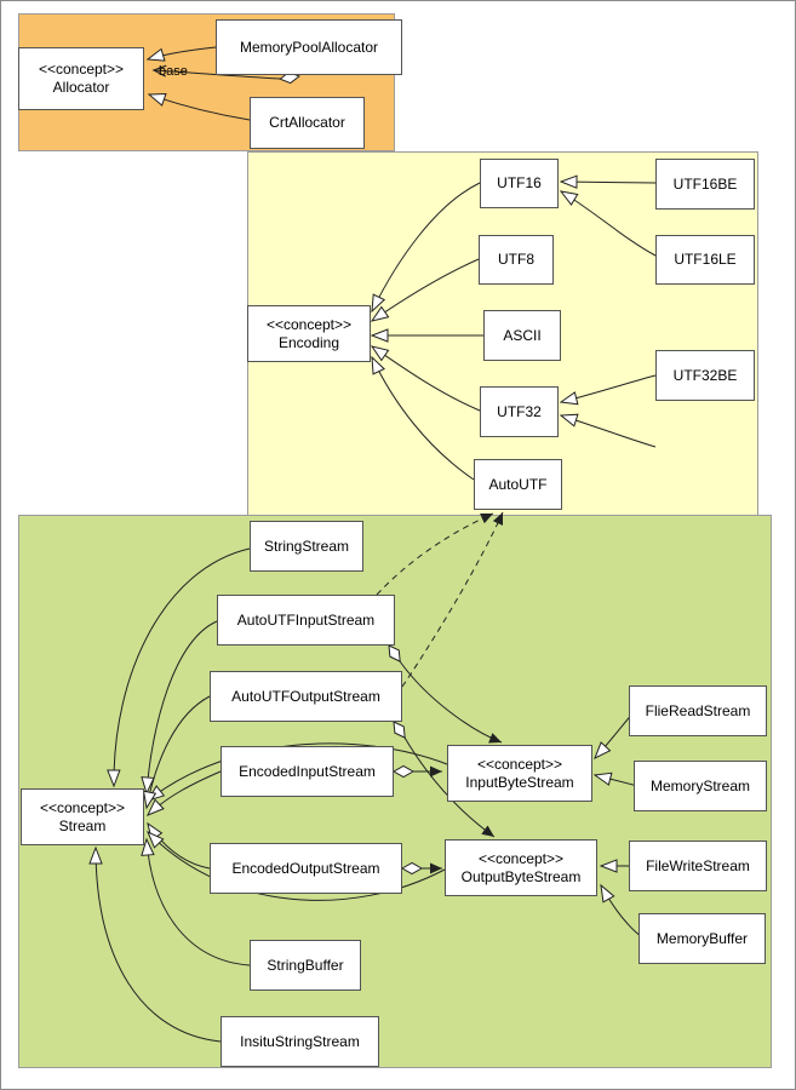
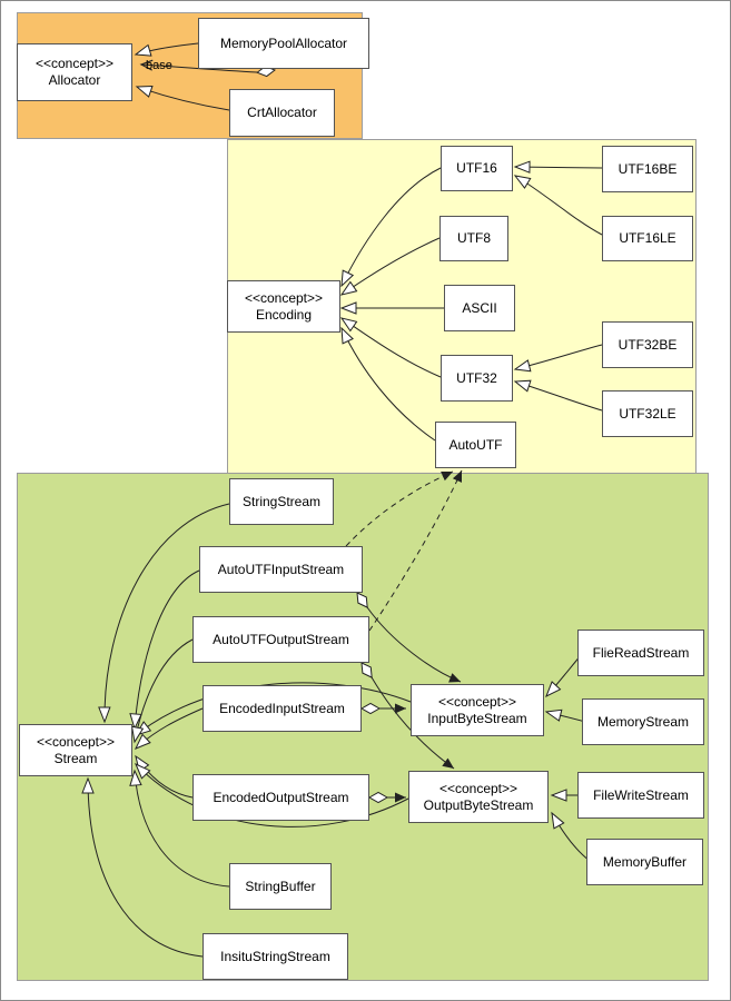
  base
  <<concept>>
  Allocator
  MemoryPoolAllocator
  CrtAllocator
  <<concept>>
  Encoding
  UTF16
  UTF8
  ASCII
  UTF32
  AutoUTF
  UTF16BE
  UTF16LE
  UTF32BE
+ UTF32LE
  <<concept>>
  Stream
  StringStream
  AutoUTFInputStream
  AutoUTFOutputStream
  EncodedInputStream
  EncodedOutputStream
  StringBuffer
  InsituStringStream
  <<concept>>
  InputByteStream
  <<concept>>
  OutputByteStream
  FlieReadStream
  MemoryStream
  FileWriteStream
  MemoryBuffer
